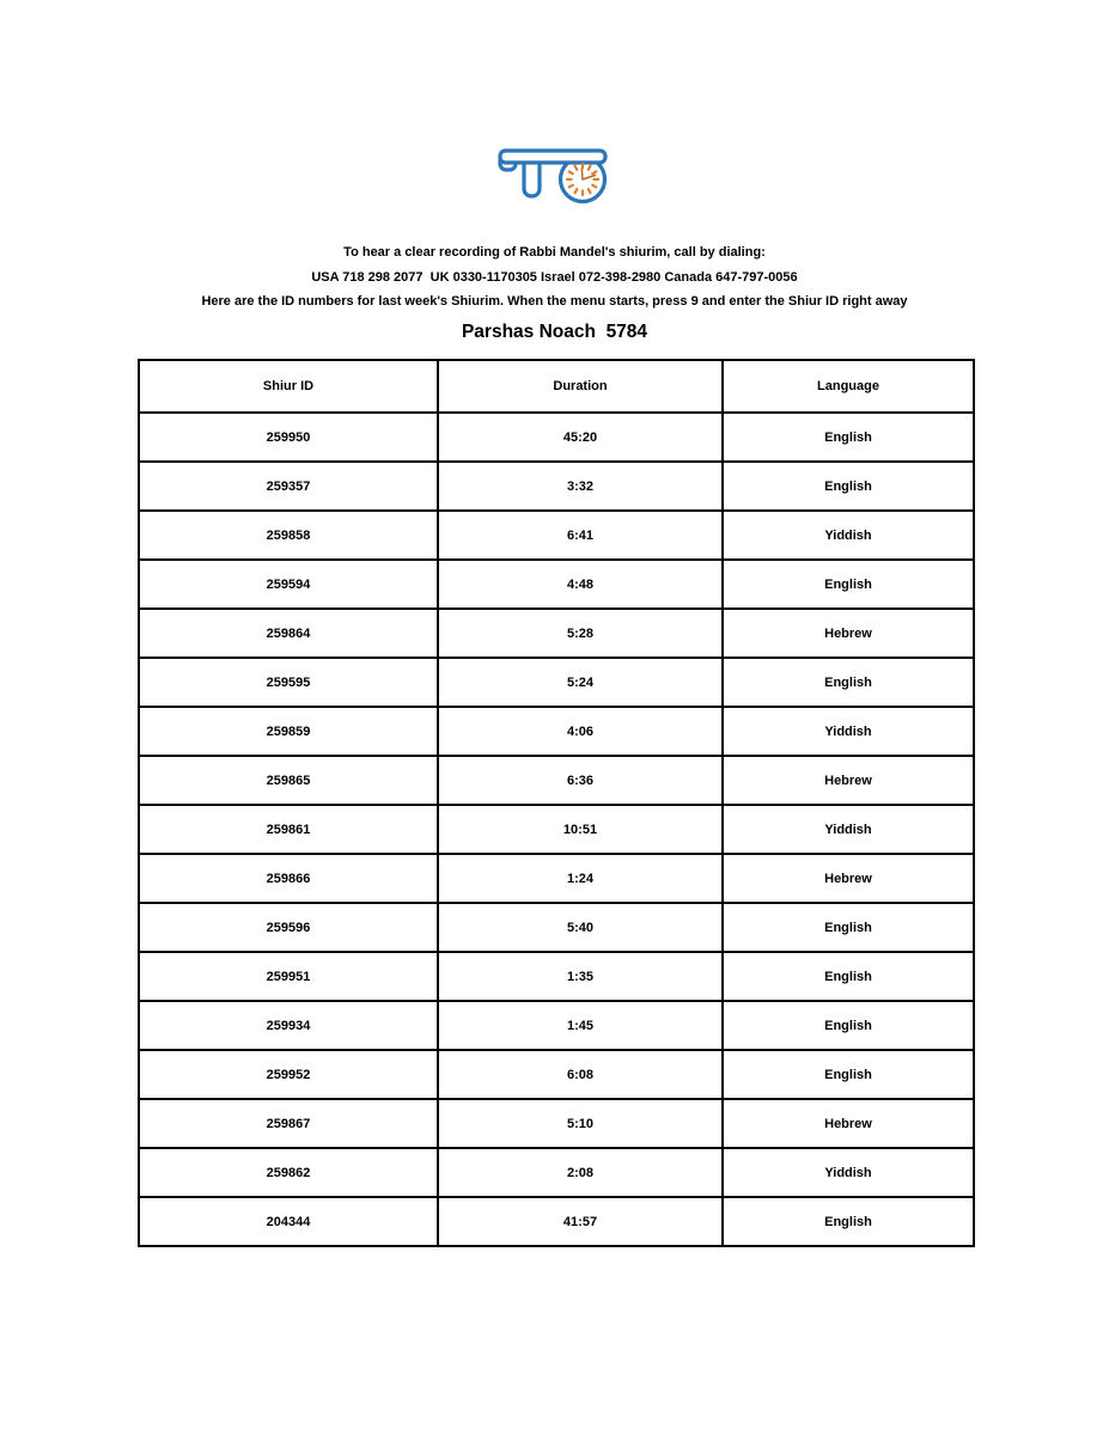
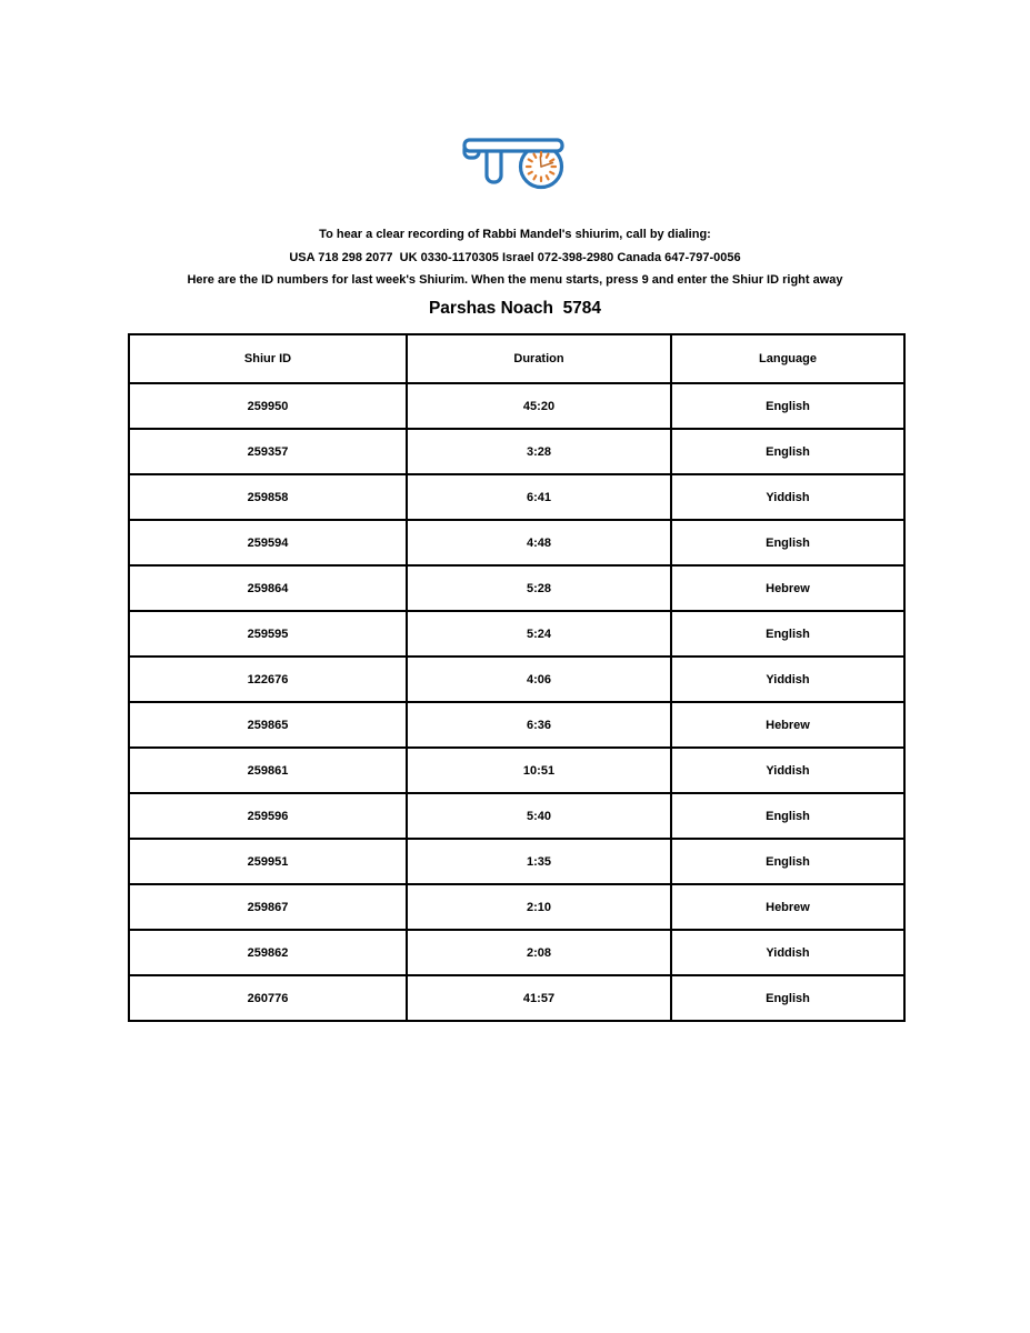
  To hear a clear recording of Rabbi Mandel's shiurim, call by dialing:
  USA 718 298 2077 UK 0330-1170305 Israel 072-398-2980 Canada 647-797-0056
  Here are the ID numbers for last week's Shiurim. When the menu starts, press 9 and enter the Shiur ID right away
  Parshas Noach 5784
  Shiur ID	Duration	Language
  259950	45:20	English
- 259357	3:32	English
+ 259357	3:28	English
  259858	6:41	Yiddish
  259594	4:48	English
  259864	5:28	Hebrew
  259595	5:24	English
- 259859	4:06	Yiddish
+ 122676	4:06	Yiddish
  259865	6:36	Hebrew
  259861	10:51	Yiddish
- 259866	1:24	Hebrew
  259596	5:40	English
  259951	1:35	English
- 259934	1:45	English
- 259952	6:08	English
- 259867	5:10	Hebrew
+ 259867	2:10	Hebrew
  259862	2:08	Yiddish
- 204344	41:57	English
+ 260776	41:57	English
